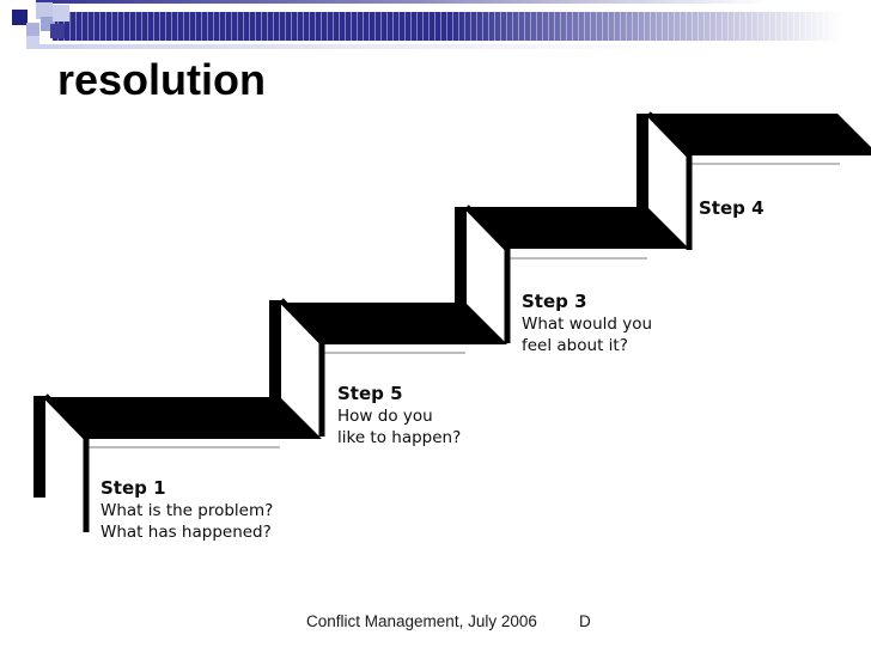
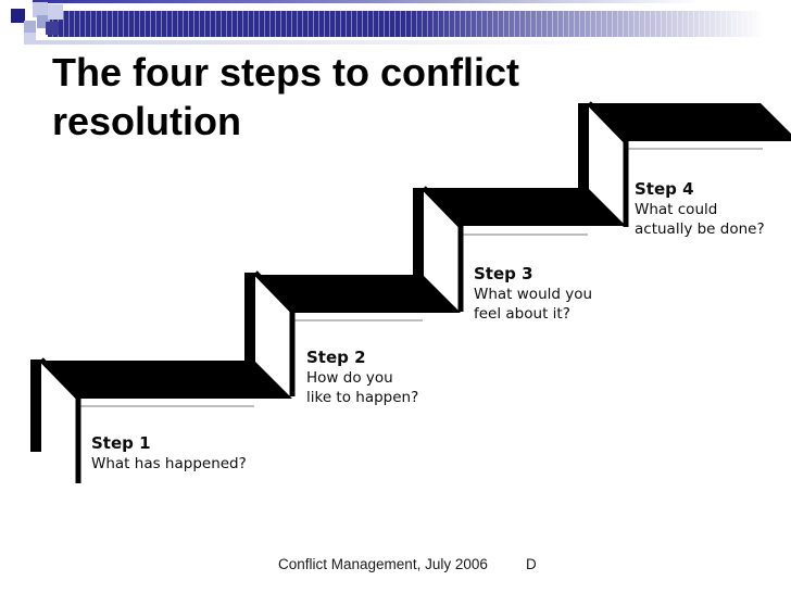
+ The four steps to conflict
  resolution
  Step 1
- What is the problem?
  What has happened?
- Step 5
+ Step 2
  How do you
  like to happen?
  Step 3
  What would you
  feel about it?
  Step 4
+ What could
+ actually be done?
  Conflict Management, July 2006
  D
